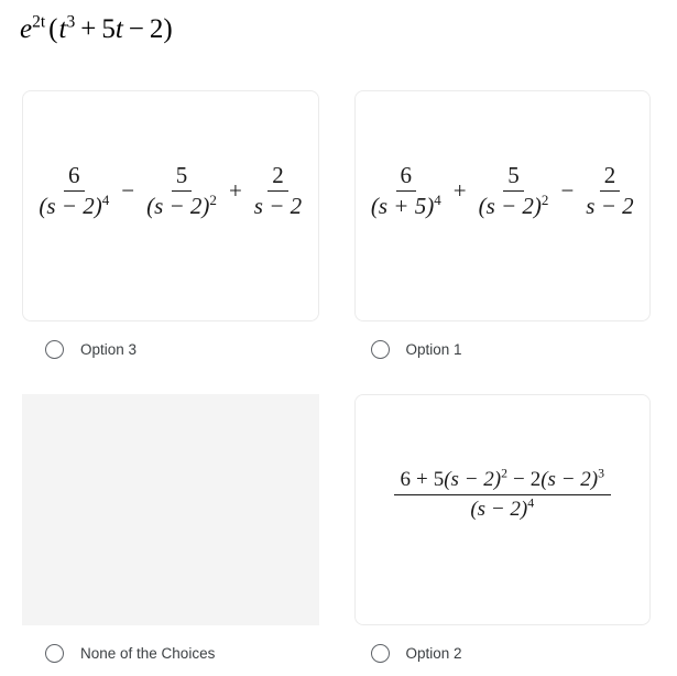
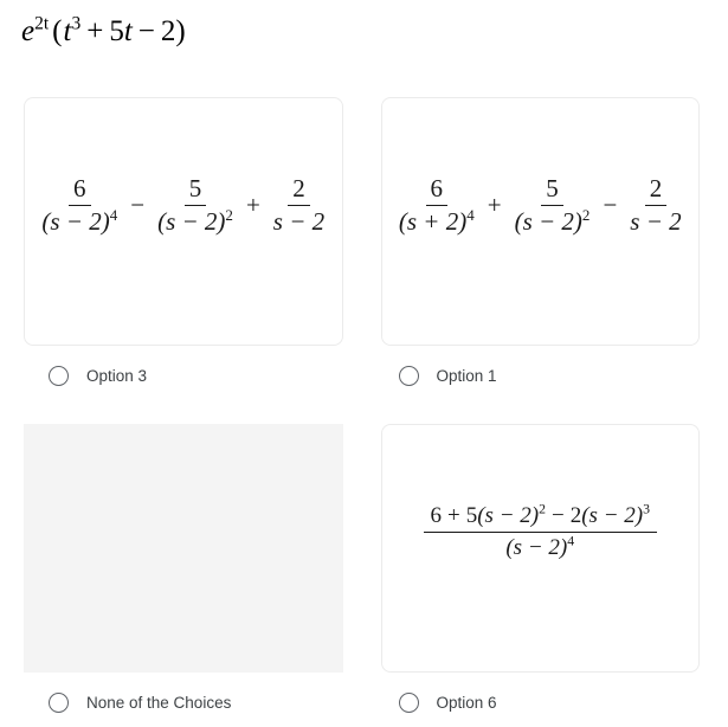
  e2t (t3 + 5t − 2)
  6
  (s − 2)4
  −
  5
  (s − 2)2
  +
  2
  s − 2
  Option 3
  6
- (s + 5)4
+ (s + 2)4
  +
  5
  (s − 2)2
  −
  2
  s − 2
  Option 1
  None of the Choices
  6 + 5(s − 2)2 − 2(s − 2)3
  (s − 2)4
- Option 2
+ Option 6
